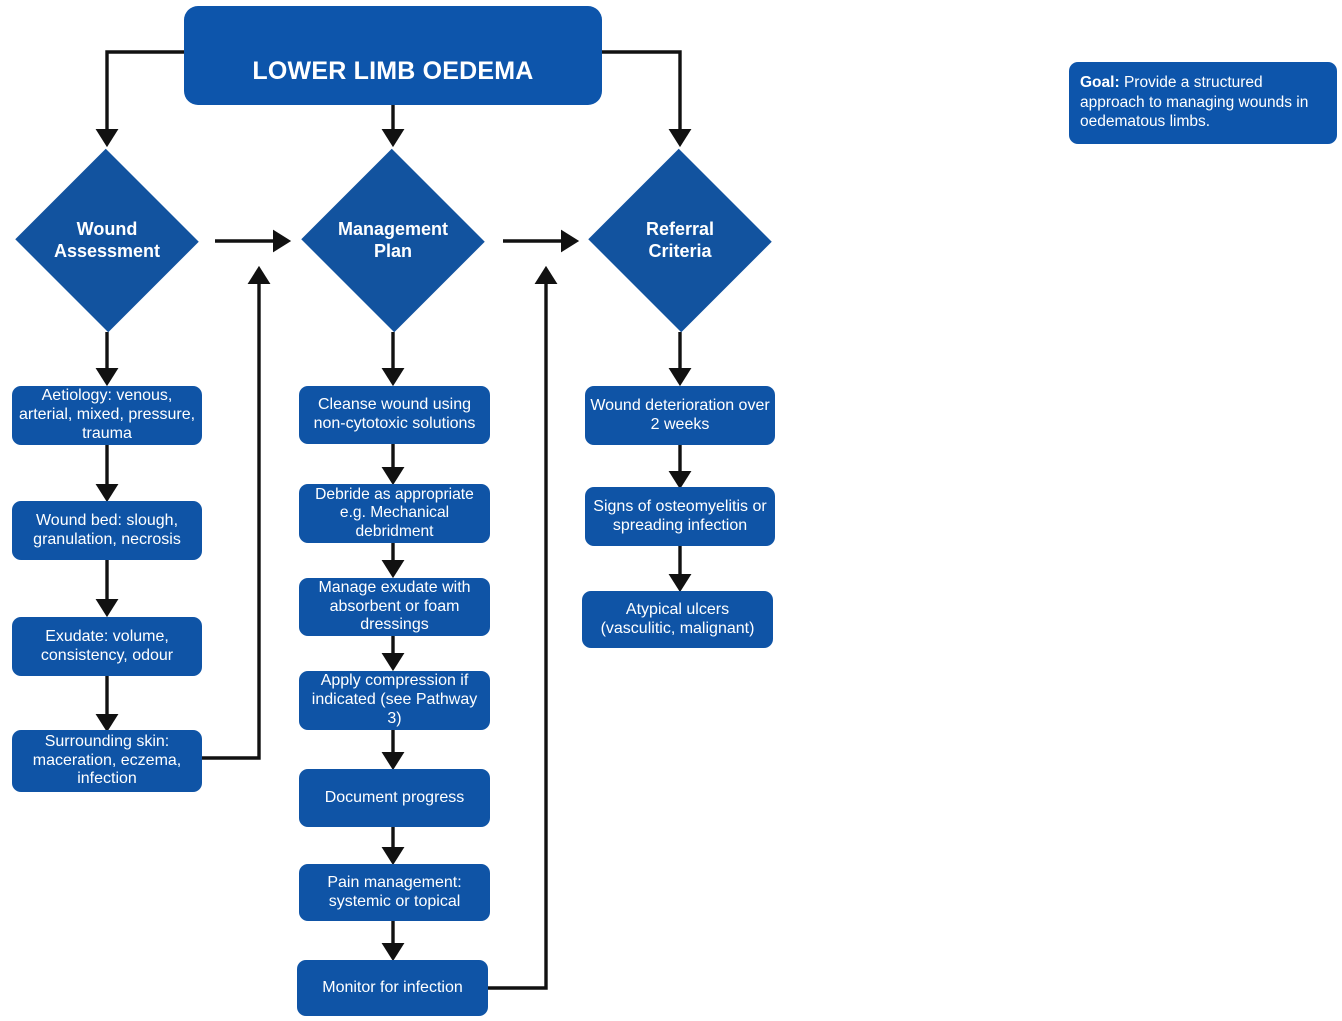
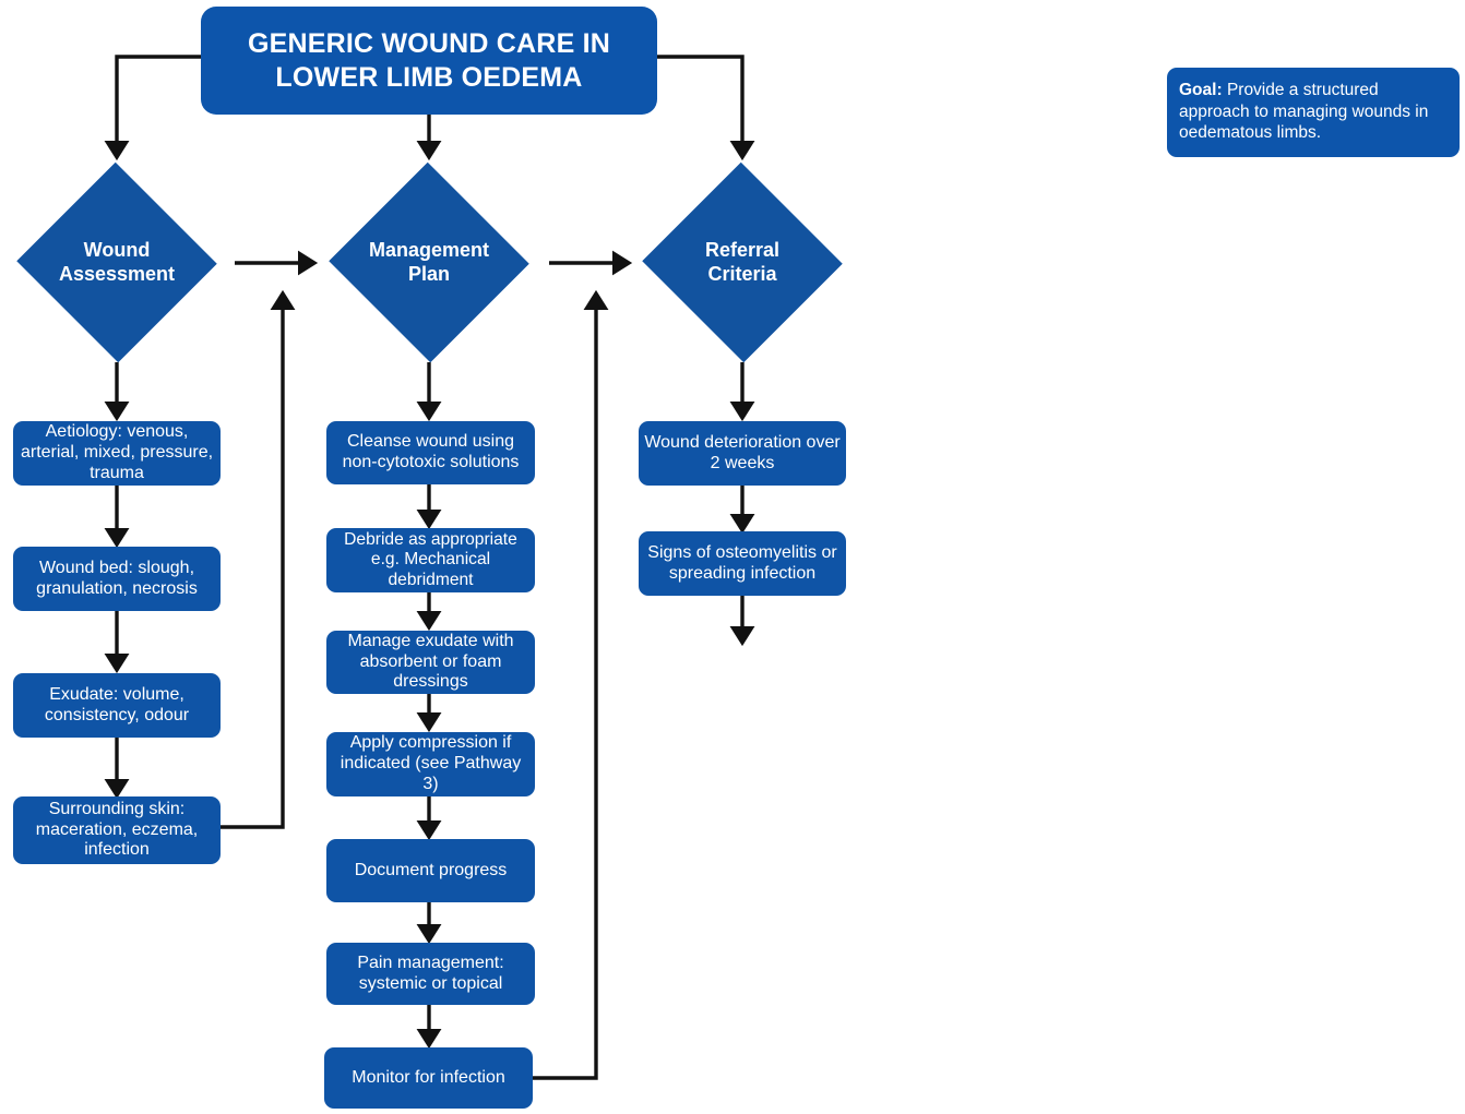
+ GENERIC WOUND CARE IN
  LOWER LIMB OEDEMA
  Goal: Provide a structured approach to managing wounds in oedematous limbs.
  Wound
  Assessment
  Management
  Plan
  Referral
  Criteria
  Aetiology: venous, arterial, mixed, pressure, trauma
  Wound bed: slough, granulation, necrosis
  Exudate: volume, consistency, odour
  Surrounding skin: maceration, eczema, infection
  Cleanse wound using non-cytotoxic solutions
  Debride as appropriate e.g. Mechanical debridment
  Manage exudate with absorbent or foam dressings
  Apply compression if indicated (see Pathway 3)
  Document progress
  Pain management: systemic or topical
  Monitor for infection
  Wound deterioration over 2 weeks
  Signs of osteomyelitis or spreading infection
- Atypical ulcers (vasculitic, malignant)
